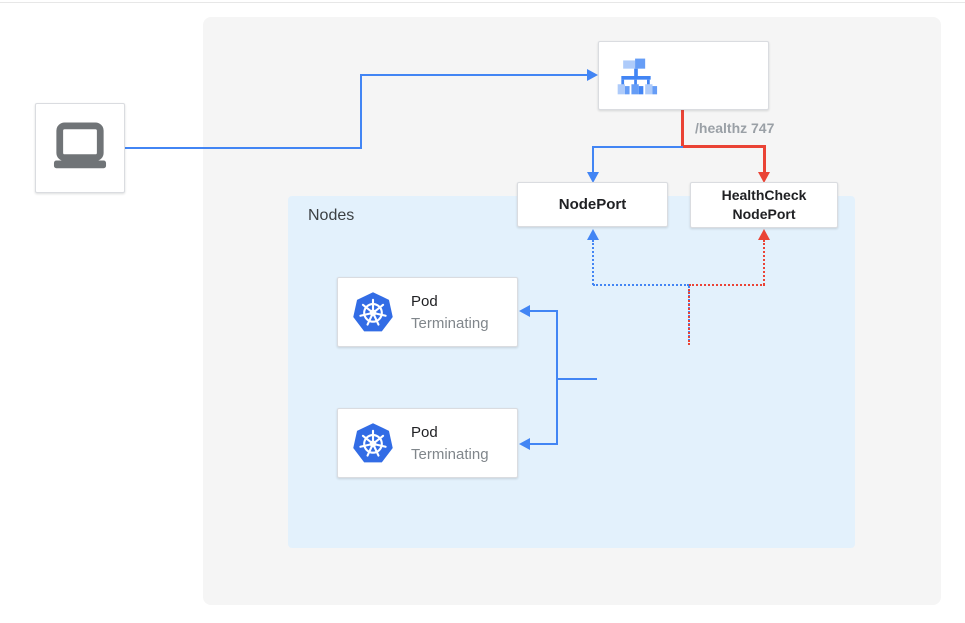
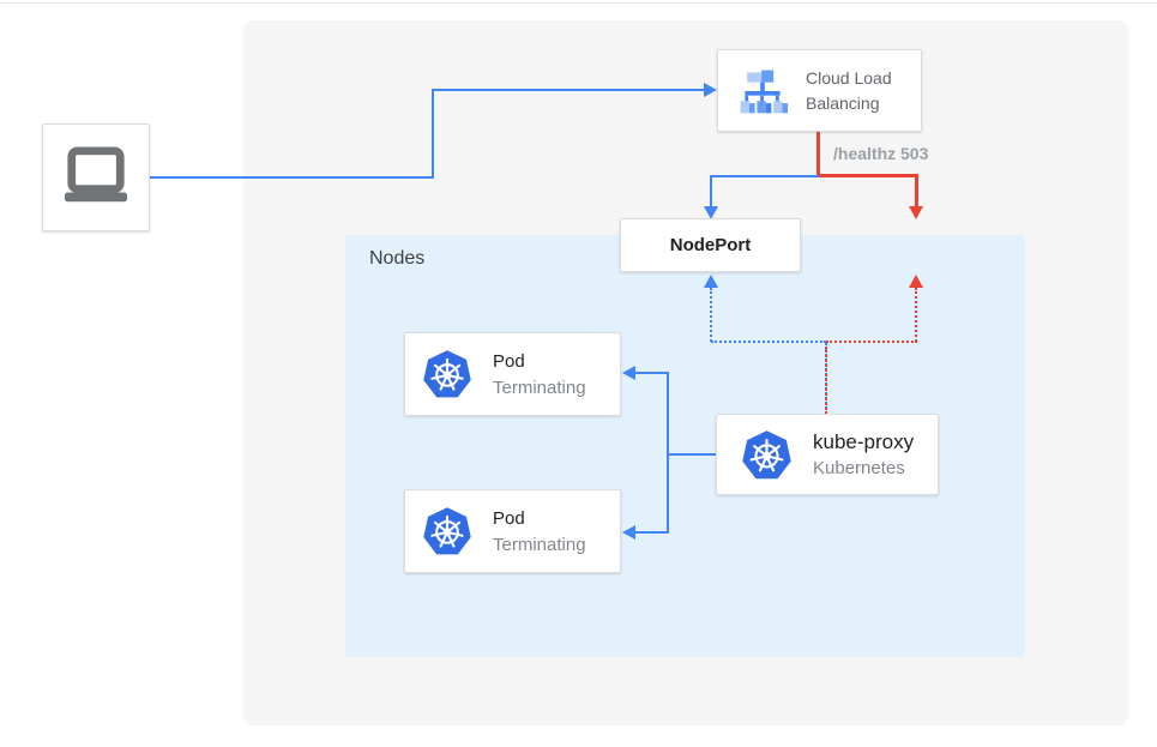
  Nodes
- /healthz 747
+ /healthz 503
+ Cloud Load Balancing
  NodePort
- HealthCheck NodePort
  Pod
  Terminating
  Pod
  Terminating
+ kube-proxy
+ Kubernetes
